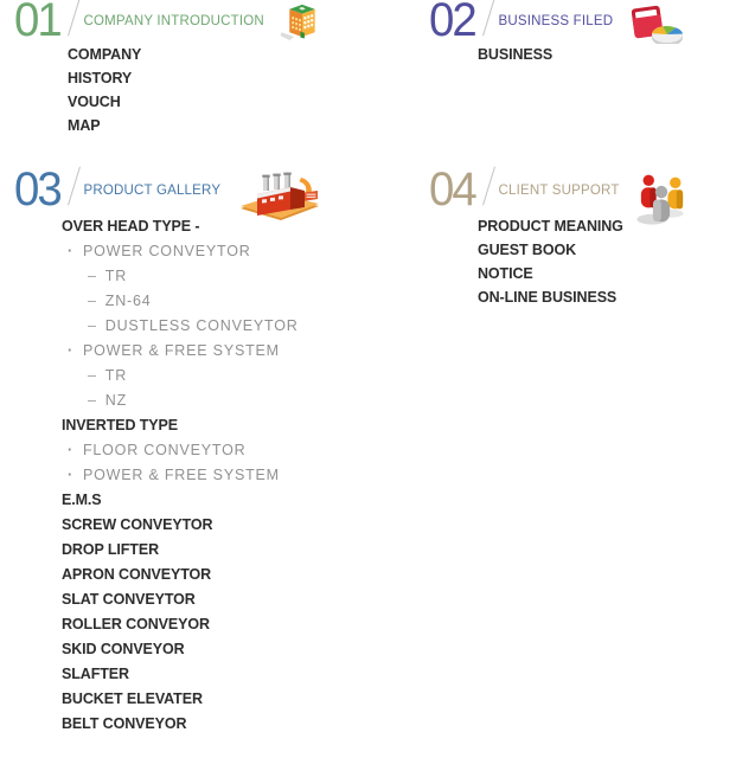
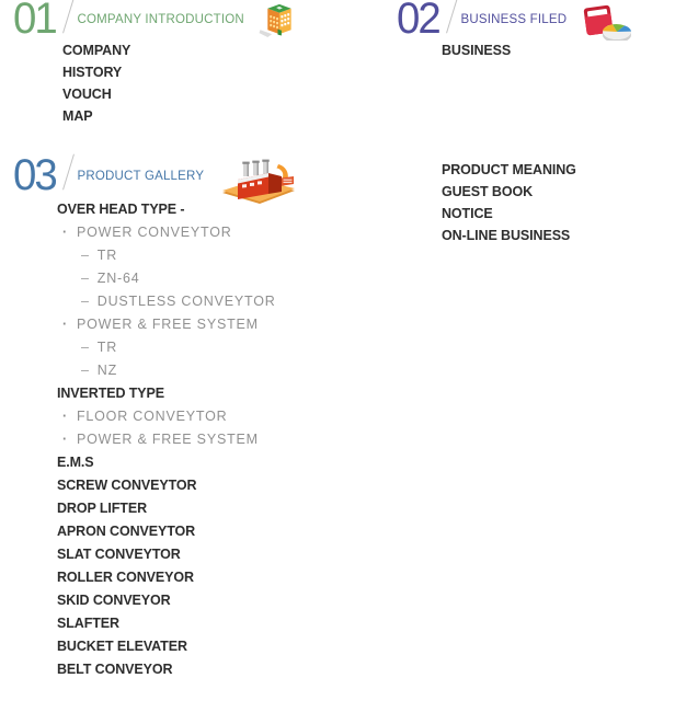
  01
  COMPANY INTRODUCTION
  COMPANY
  HISTORY
  VOUCH
  MAP
  02
  BUSINESS FILED
  BUSINESS
  03
  PRODUCT GALLERY
  OVER HEAD TYPE -
  POWER CONVEYTOR
  TR
  ZN-64
  DUSTLESS CONVEYTOR
  POWER & FREE SYSTEM
  TR
  NZ
  INVERTED TYPE
  FLOOR CONVEYTOR
  POWER & FREE SYSTEM
  E.M.S
  SCREW CONVEYTOR
  DROP LIFTER
  APRON CONVEYTOR
  SLAT CONVEYTOR
  ROLLER CONVEYOR
  SKID CONVEYOR
  SLAFTER
  BUCKET ELEVATER
  BELT CONVEYOR
- 04
- CLIENT SUPPORT
  PRODUCT MEANING
  GUEST BOOK
  NOTICE
  ON-LINE BUSINESS
